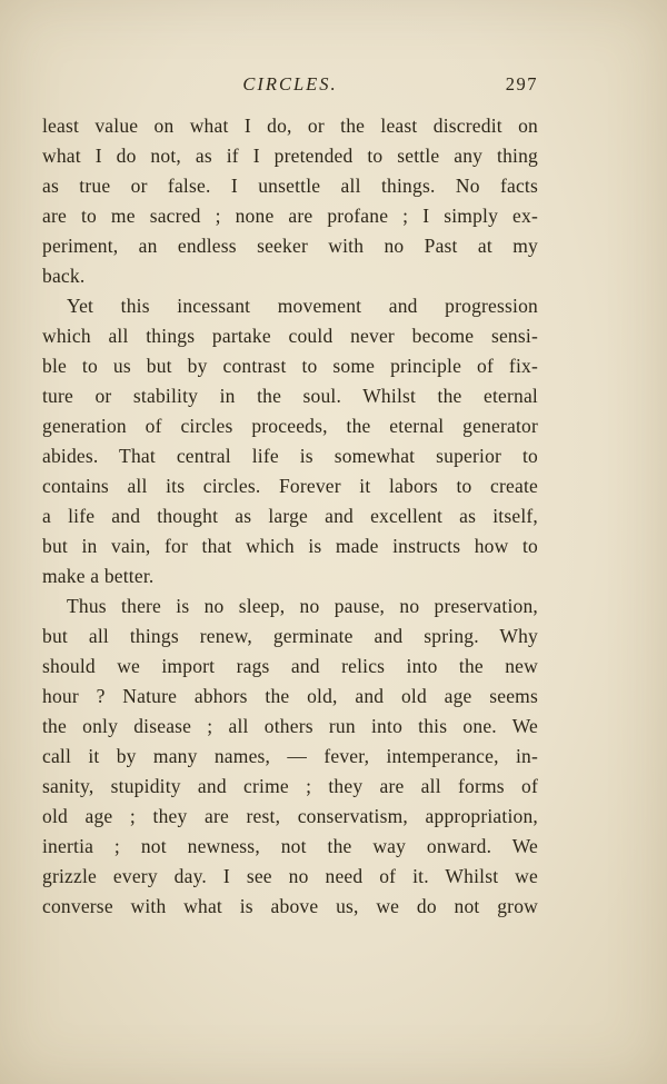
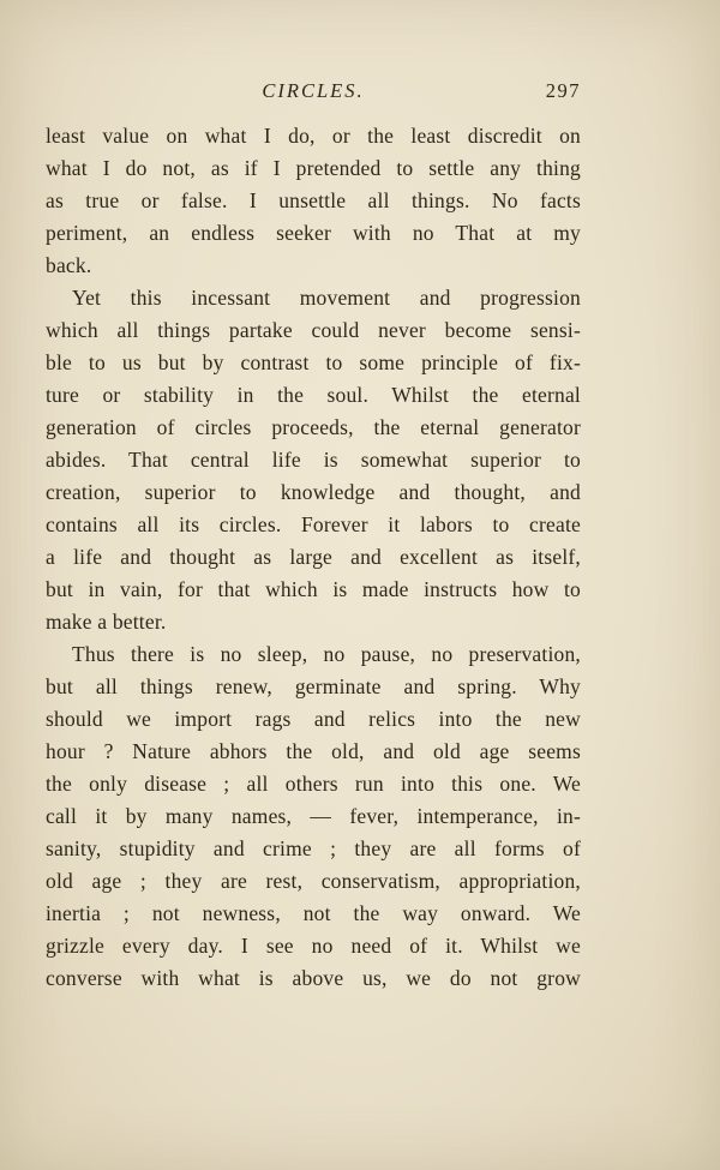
  CIRCLES.
  297
  least value on what I do, or the least discredit on
  what I do not, as if I pretended to settle any thing
  as true or false. I unsettle all things. No facts
- are to me sacred ; none are profane ; I simply ex-
- periment, an endless seeker with no Past at my
+ periment, an endless seeker with no That at my
  back.
  Yet this incessant movement and progression
  which all things partake could never become sensi-
  ble to us but by contrast to some principle of fix-
  ture or stability in the soul. Whilst the eternal
  generation of circles proceeds, the eternal generator
  abides. That central life is somewhat superior to
+ creation, superior to knowledge and thought, and
  contains all its circles. Forever it labors to create
  a life and thought as large and excellent as itself,
  but in vain, for that which is made instructs how to
  make a better.
  Thus there is no sleep, no pause, no preservation,
  but all things renew, germinate and spring. Why
  should we import rags and relics into the new
  hour ? Nature abhors the old, and old age seems
  the only disease ; all others run into this one. We
  call it by many names, — fever, intemperance, in-
  sanity, stupidity and crime ; they are all forms of
  old age ; they are rest, conservatism, appropriation,
  inertia ; not newness, not the way onward. We
  grizzle every day. I see no need of it. Whilst we
  converse with what is above us, we do not grow
